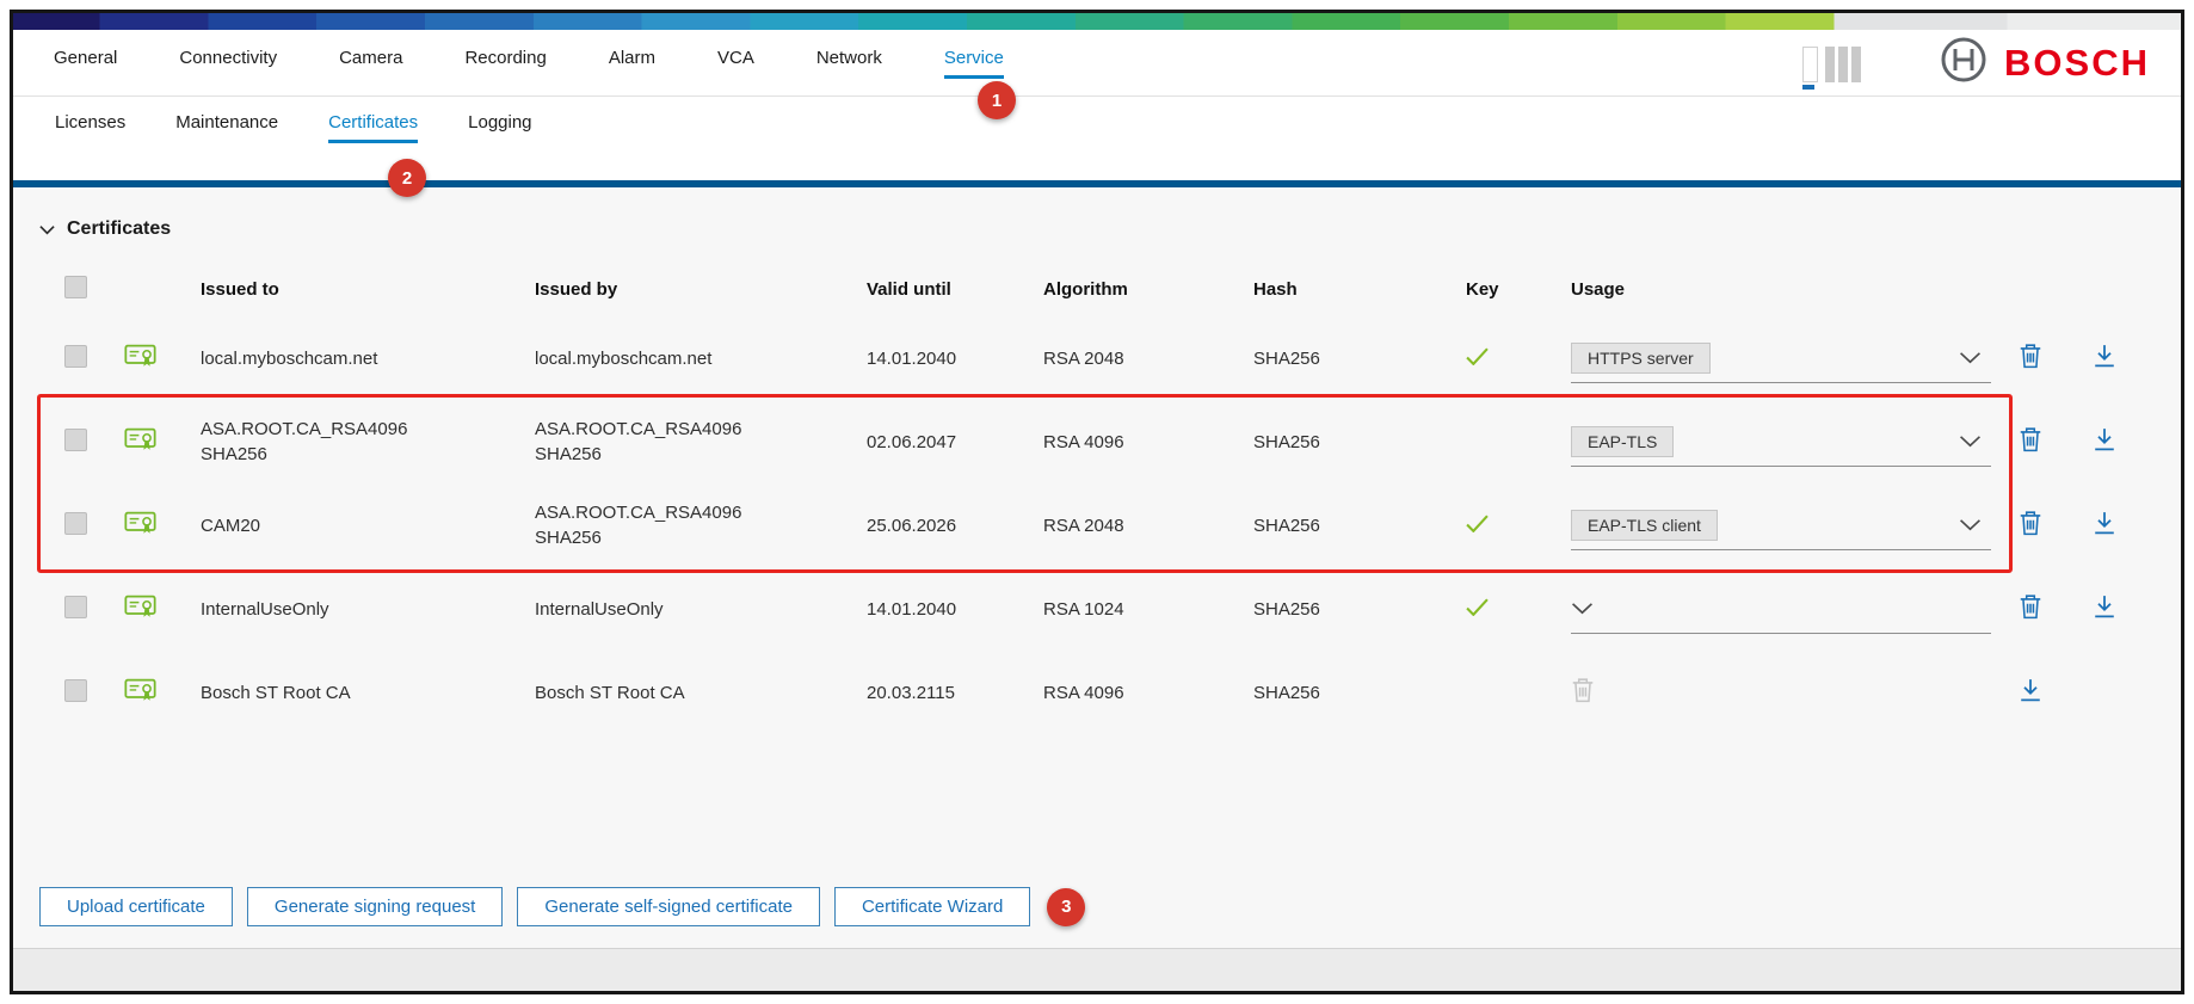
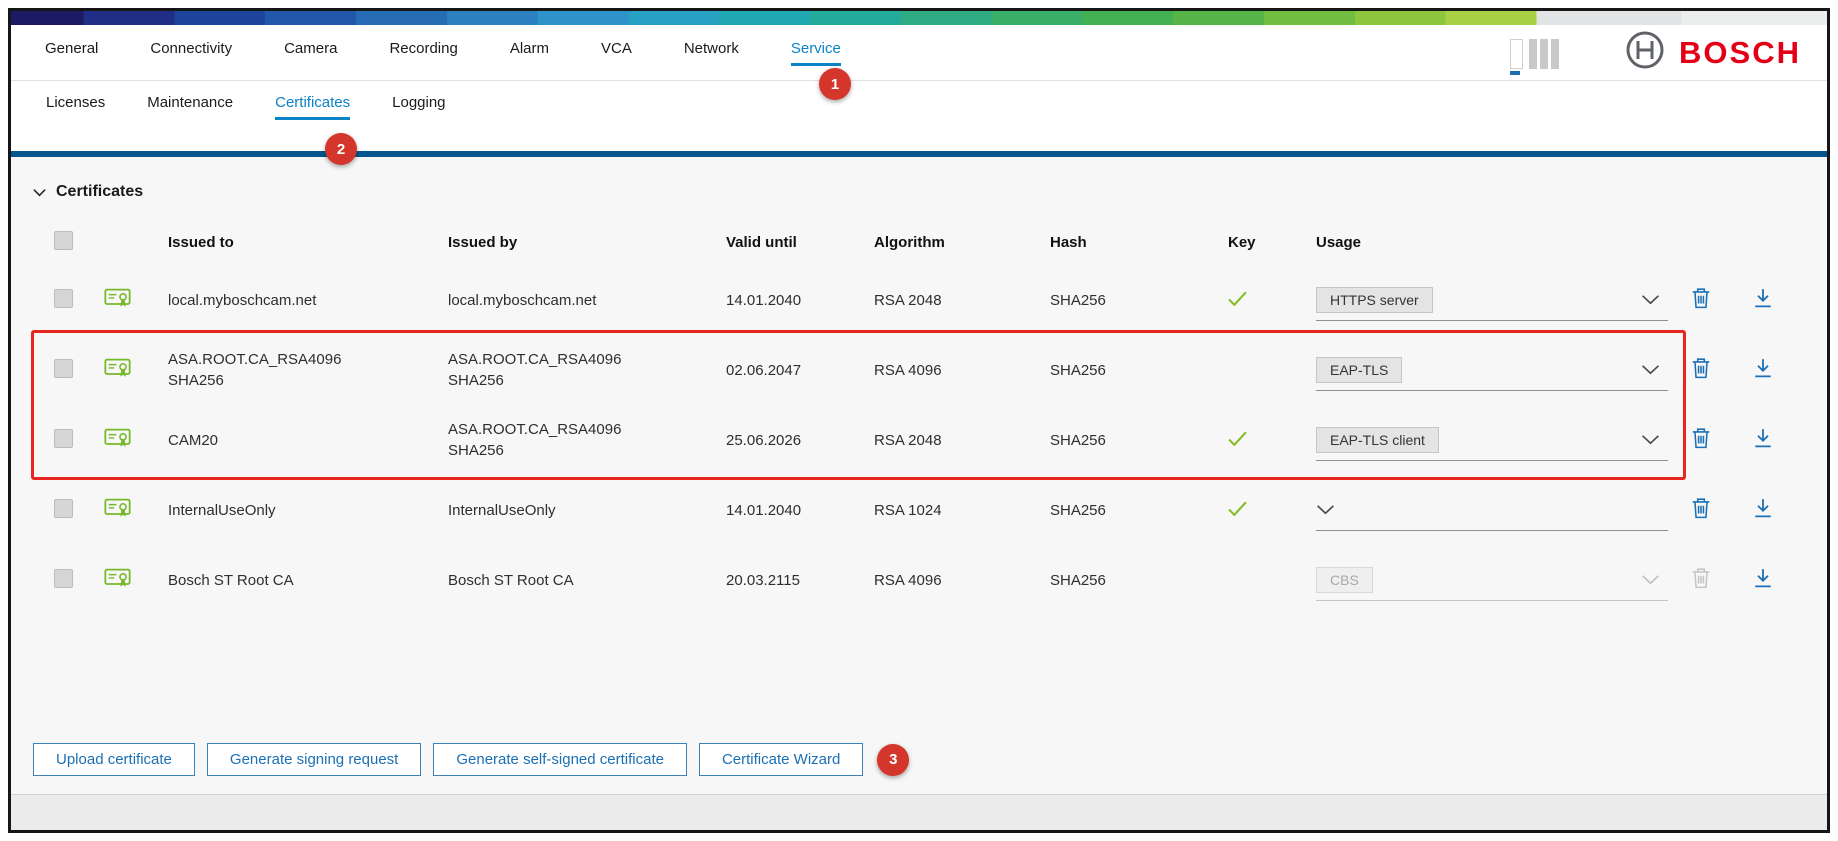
  General
  Connectivity
  Camera
  Recording
  Alarm
  VCA
  Network
  Service
  BOSCH
  Licenses
  Maintenance
  Certificates
  Logging
  Certificates
  Issued to
  Issued by
  Valid until
  Algorithm
  Hash
  Key
  Usage
  local.myboschcam.net
  local.myboschcam.net
  14.01.2040
  RSA 2048
  SHA256
  HTTPS server
  ASA.ROOT.CA_RSA4096 SHA256
  ASA.ROOT.CA_RSA4096 SHA256
  02.06.2047
  RSA 4096
  SHA256
  EAP-TLS
  CAM20
  ASA.ROOT.CA_RSA4096 SHA256
  25.06.2026
  RSA 2048
  SHA256
  EAP-TLS client
  InternalUseOnly
  InternalUseOnly
  14.01.2040
  RSA 1024
  SHA256
  Bosch ST Root CA
  Bosch ST Root CA
  20.03.2115
  RSA 4096
  SHA256
+ CBS
  Upload certificate
  Generate signing request
  Generate self-signed certificate
  Certificate Wizard
  3
  1
  2
